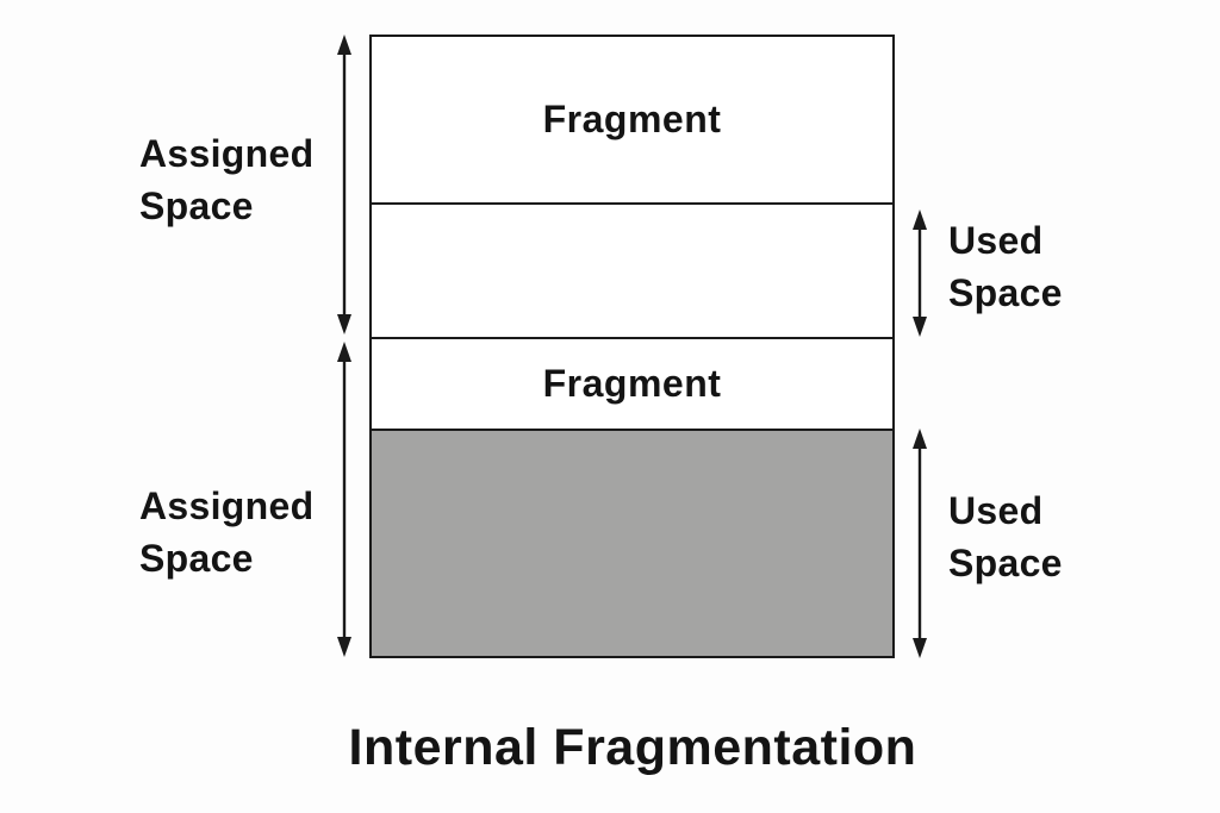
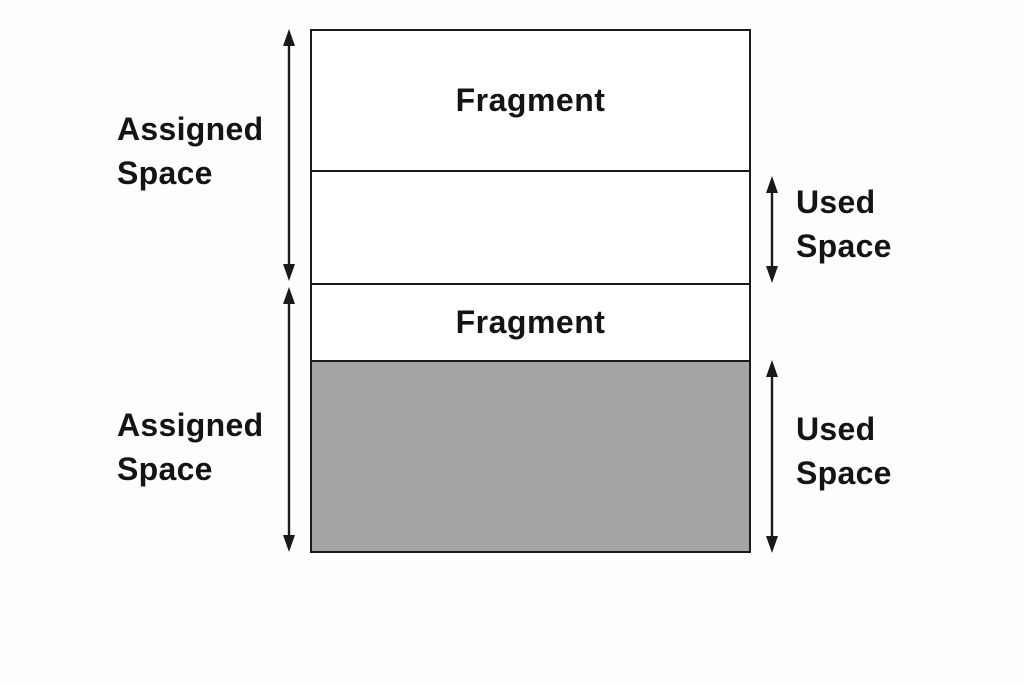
  Fragment
  Fragment
  Assigned
  Space
  Assigned
  Space
  Used
  Space
  Used
  Space
- Internal Fragmentation
